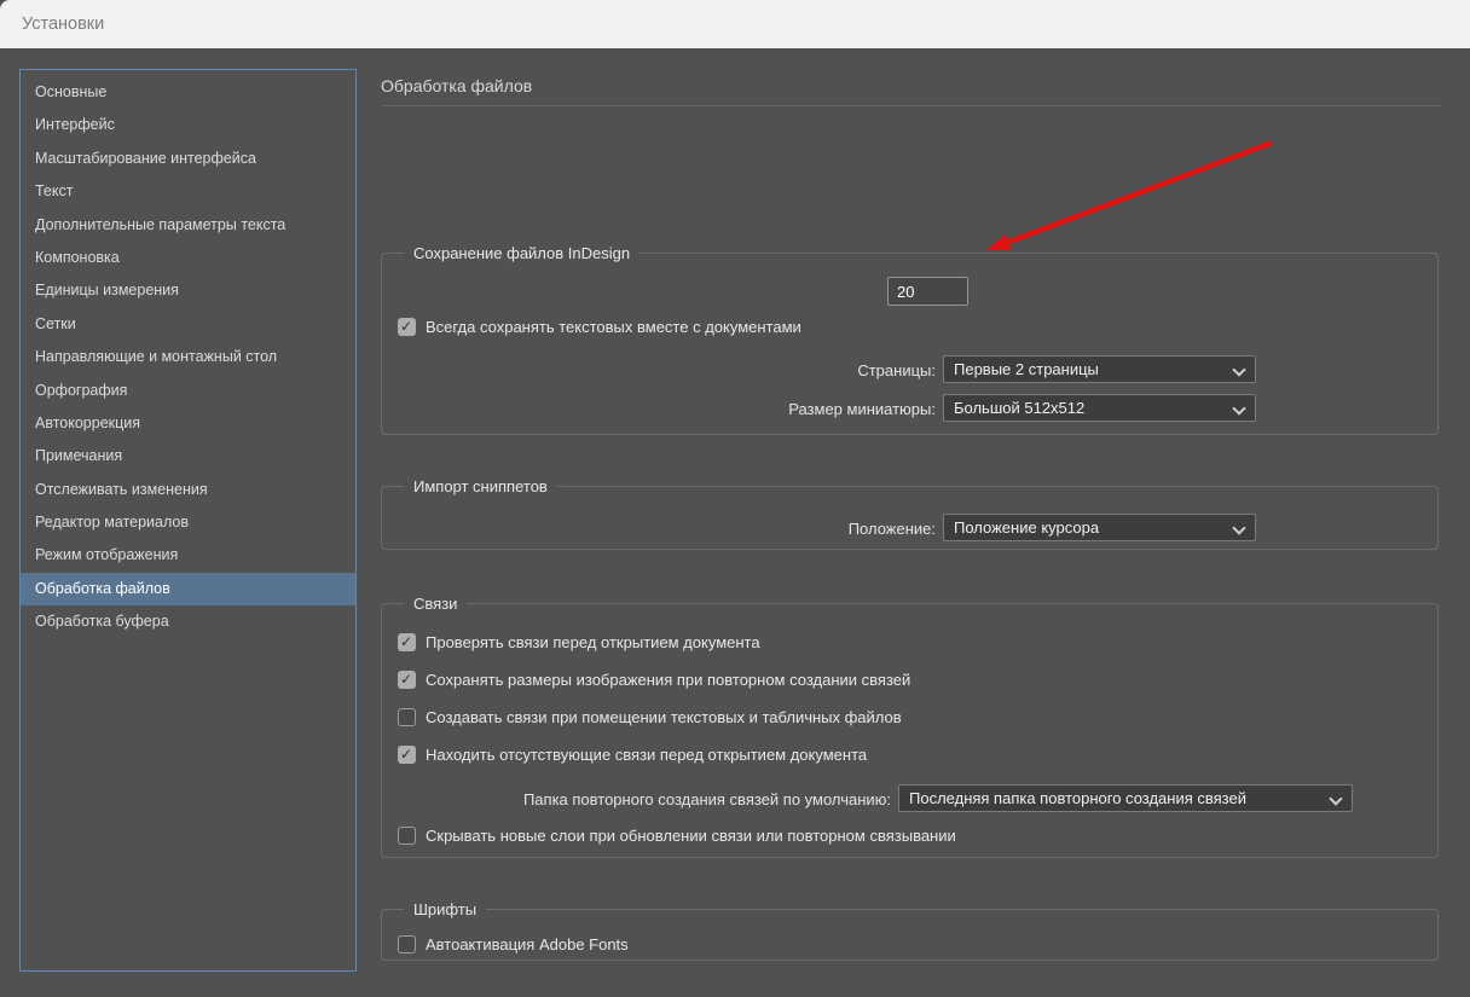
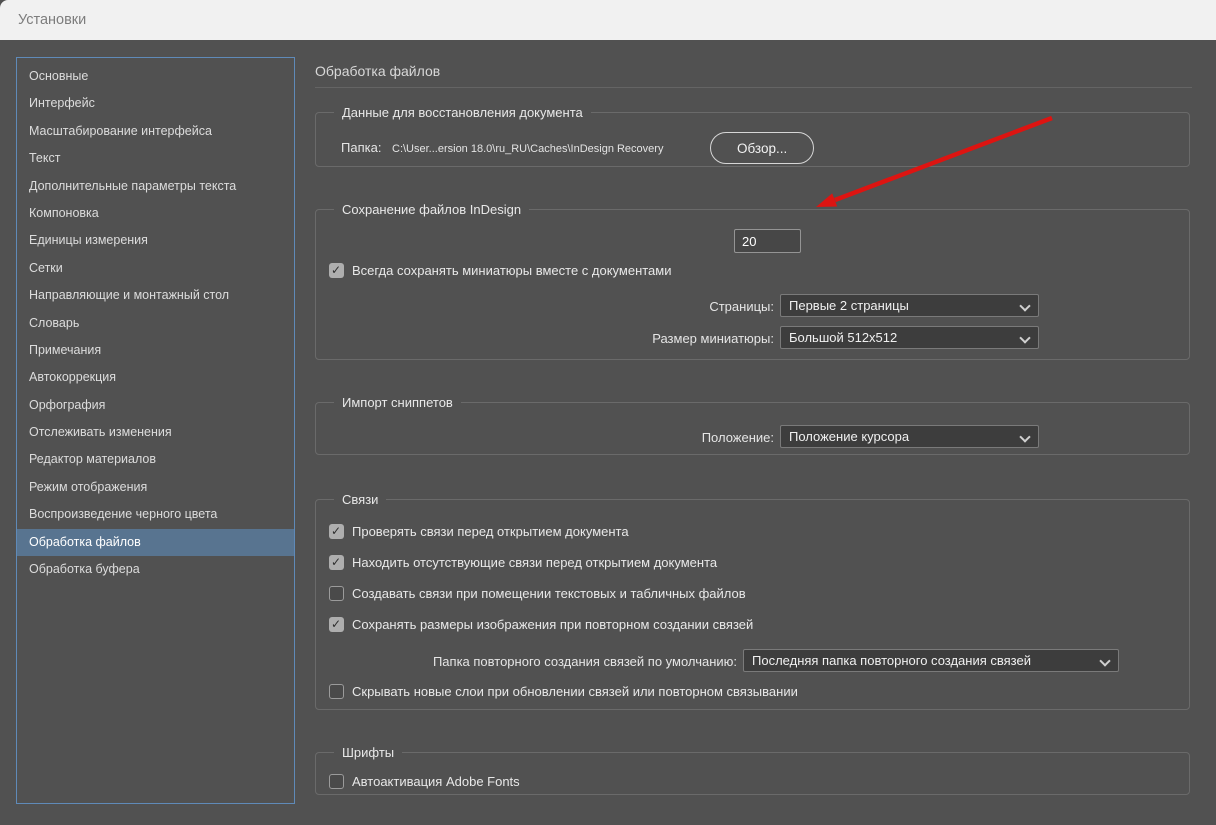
  Установки
  Основные
  Интерфейс
  Масштабирование интерфейса
  Текст
  Дополнительные параметры текста
  Компоновка
  Единицы измерения
  Сетки
  Направляющие и монтажный стол
+ Словарь
- Орфография
+ Примечания
  Автокоррекция
- Примечания
+ Орфография
  Отслеживать изменения
  Редактор материалов
  Режим отображения
+ Воспроизведение черного цвета
  Обработка файлов
  Обработка буфера
  Обработка файлов
+ Данные для восстановления документа
+ Папка:
+ C:\User...ersion 18.0\ru_RU\Caches\InDesign Recovery
+ Обзор...
  Сохранение файлов InDesign
  20
- Всегда сохранять текстовых вместе с документами
+ Всегда сохранять миниатюры вместе с документами
  Страницы:
  Первые 2 страницы
  Размер миниатюры:
  Большой 512x512
  Импорт сниппетов
  Положение:
  Положение курсора
  Связи
  Проверять связи перед открытием документа
- Сохранять размеры изображения при повторном создании связей
+ Находить отсутствующие связи перед открытием документа
  Создавать связи при помещении текстовых и табличных файлов
- Находить отсутствующие связи перед открытием документа
+ Сохранять размеры изображения при повторном создании связей
  Папка повторного создания связей по умолчанию:
  Последняя папка повторного создания связей
- Скрывать новые слои при обновлении связи или повторном связывании
+ Скрывать новые слои при обновлении связей или повторном связывании
  Шрифты
  Автоактивация Adobe Fonts
